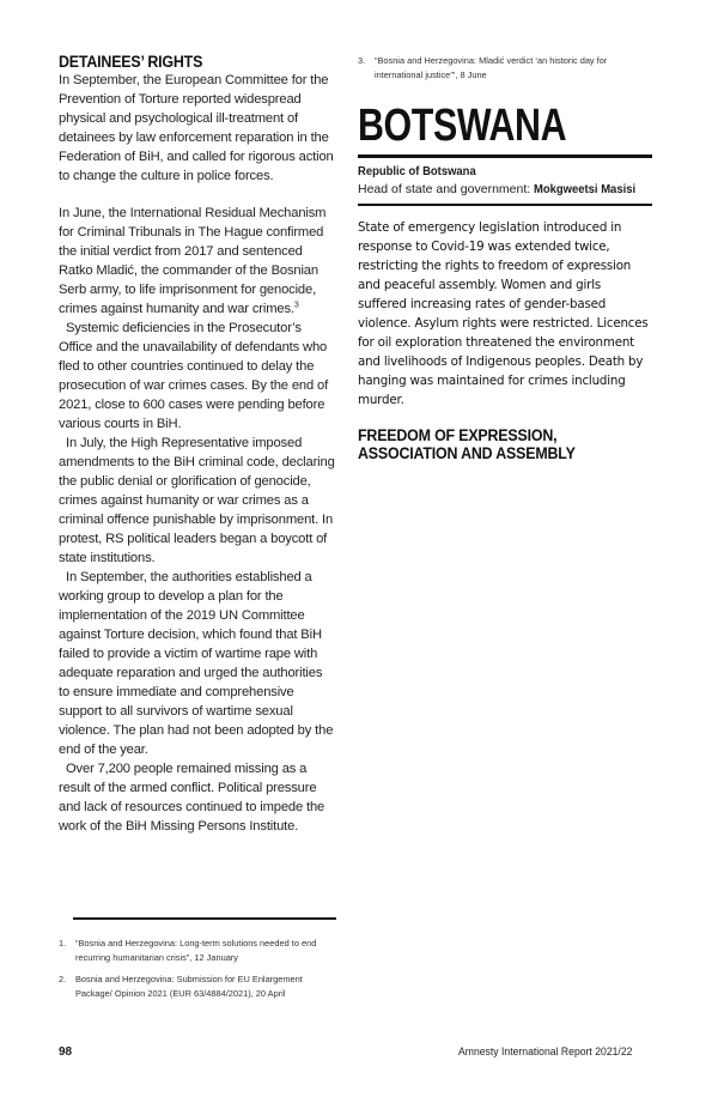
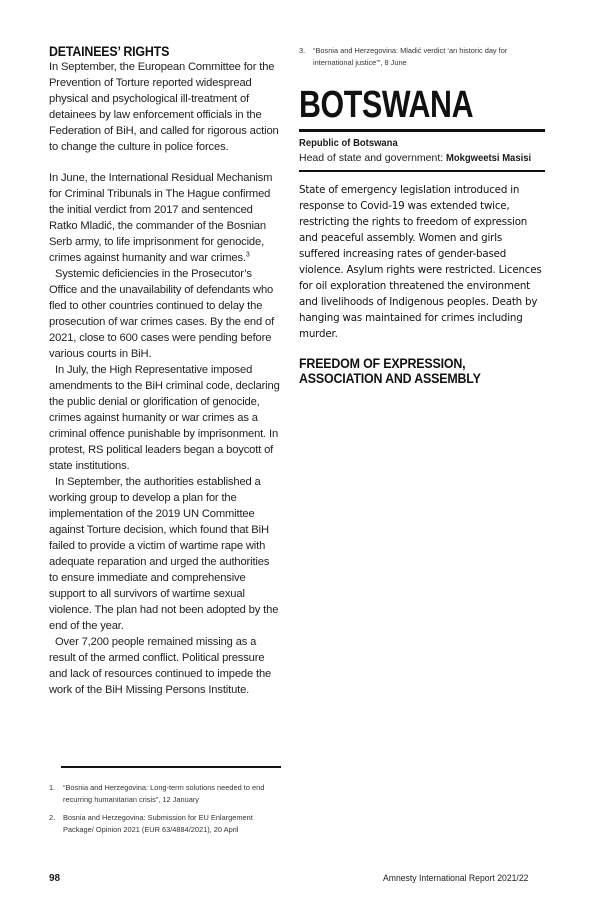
  DETAINEES’ RIGHTS
- In September, the European Committee for the Prevention of Torture reported widespread physical and psychological ill-treatment of detainees by law enforcement reparation in the Federation of BiH, and called for rigorous action to change the culture in police forces.
+ In September, the European Committee for the Prevention of Torture reported widespread physical and psychological ill-treatment of detainees by law enforcement officials in the Federation of BiH, and called for rigorous action to change the culture in police forces.
  In June, the International Residual Mechanism for Criminal Tribunals in The Hague confirmed the initial verdict from 2017 and sentenced Ratko Mladić, the commander of the Bosnian Serb army, to life imprisonment for genocide, crimes against humanity and war crimes.
  Systemic deficiencies in the Prosecutor’s Office and the unavailability of defendants who fled to other countries continued to delay the prosecution of war crimes cases. By the end of 2021, close to 600 cases were pending before various courts in BiH.
  In July, the High Representative imposed amendments to the BiH criminal code, declaring the public denial or glorification of genocide, crimes against humanity or war crimes as a criminal offence punishable by imprisonment. In protest, RS political leaders began a boycott of state institutions.
  In September, the authorities established a working group to develop a plan for the implementation of the 2019 UN Committee against Torture decision, which found that BiH failed to provide a victim of wartime rape with adequate reparation and urged the authorities to ensure immediate and comprehensive support to all survivors of wartime sexual violence. The plan had not been adopted by the end of the year.
  Over 7,200 people remained missing as a result of the armed conflict. Political pressure and lack of resources continued to impede the work of the BiH Missing Persons Institute.
  1.
  “Bosnia and Herzegovina: Long-term solutions needed to end recurring humanitarian crisis”, 12 January
  2.
  Bosnia and Herzegovina: Submission for EU Enlargement Package/ Opinion 2021 (EUR 63/4884/2021), 20 April
  3.
  “Bosnia and Herzegovina: Mladić verdict ‘an historic day for international justice’”, 8 June
  BOTSWANA
  Republic of Botswana
  Head of state and government: Mokgweetsi Masisi
  State of emergency legislation introduced in response to Covid-19 was extended twice, restricting the rights to freedom of expression and peaceful assembly. Women and girls suffered increasing rates of gender-based violence. Asylum rights were restricted. Licences for oil exploration threatened the environment and livelihoods of Indigenous peoples. Death by hanging was maintained for crimes including murder.
  FREEDOM OF EXPRESSION,
  ASSOCIATION AND ASSEMBLY
  98
  Amnesty International Report 2021/22
